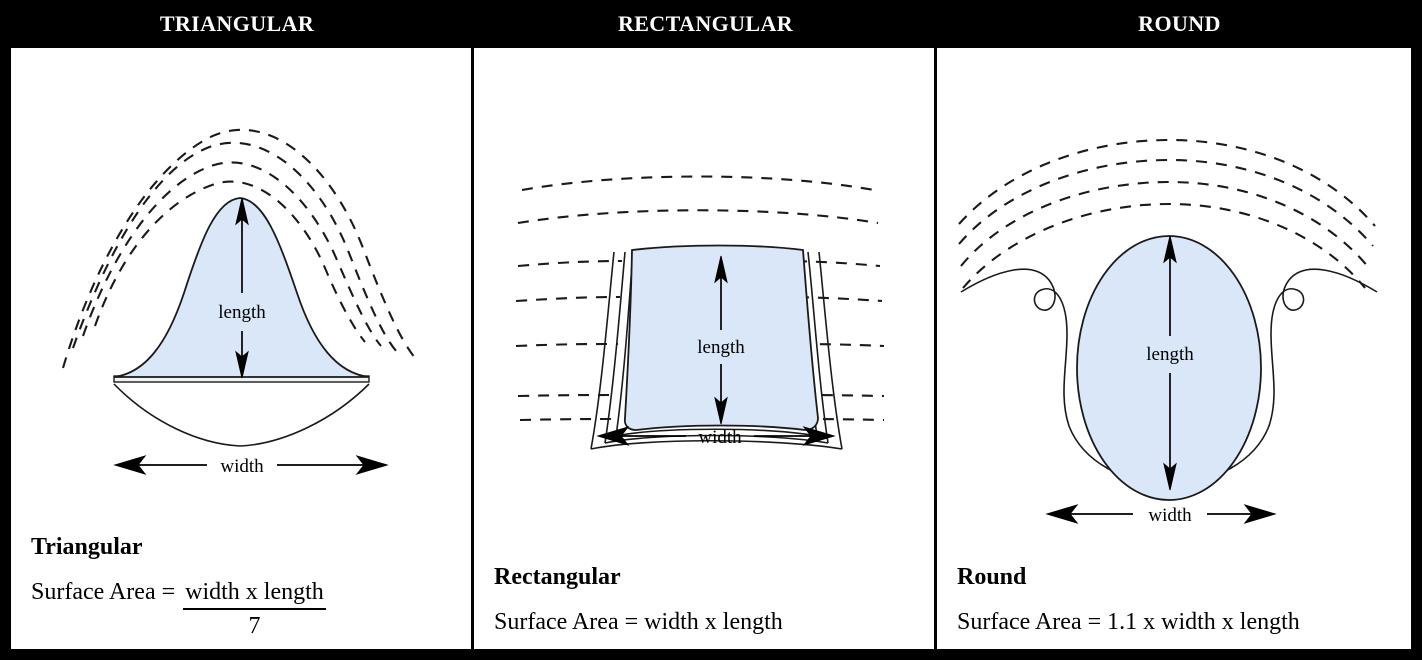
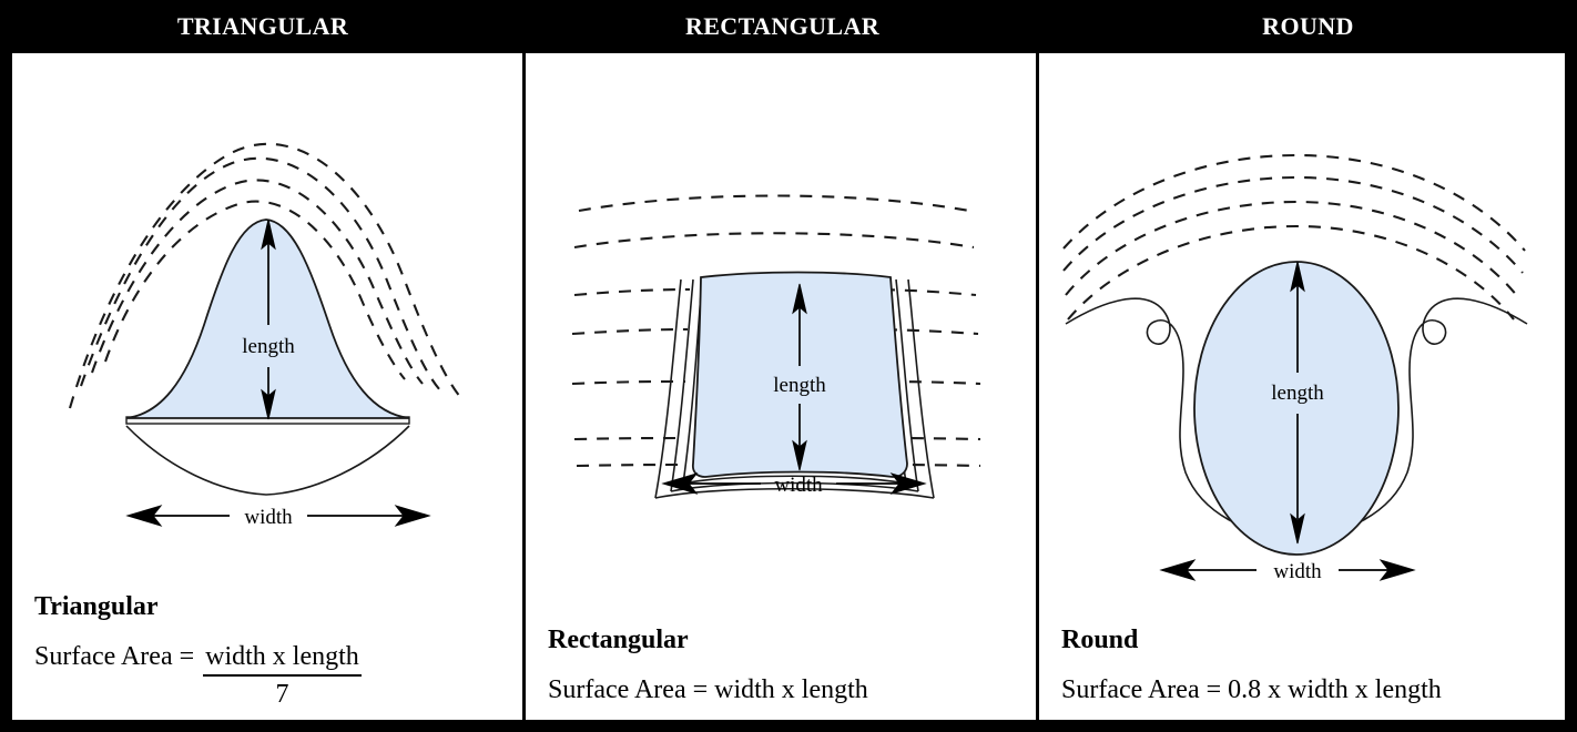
  TRIANGULAR
  RECTANGULAR
  ROUND
  length
  width
  Triangular
  Surface Area =
  width x length
  7
  length
  width
  Rectangular
  Surface Area =
  width x length
  length
  width
  Round
  Surface Area =
- 1.1 x width x length
+ 0.8 x width x length
